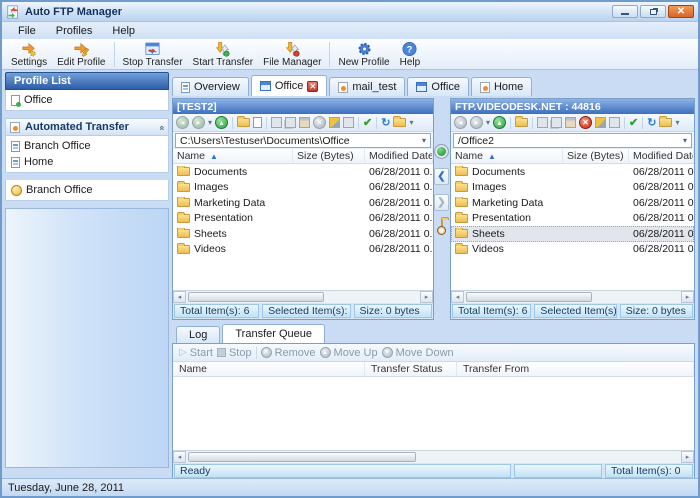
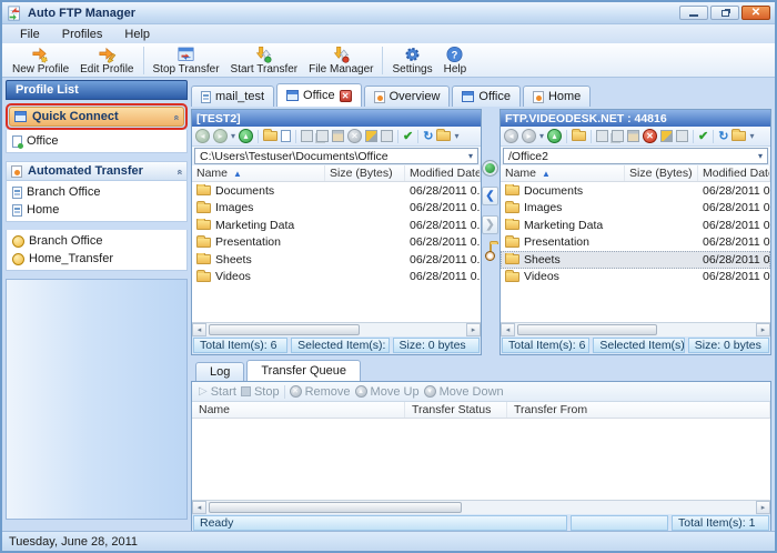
  Auto FTP Manager
  ✕
  File
  Profiles
  Help
- Settings
+ New Profile
  Edit Profile
  Stop Transfer
  Start Transfer
  File Manager
- New Profile
+ Settings
  ?
  Help
  Profile List
+ Quick Connect
  Office
  Automated Transfer
  Branch Office
  Home
  Branch Office
+ Home_Transfer
- Overview
+ mail_test
  Office
  ✕
- mail_test
+ Overview
  Office
  Home
  [TEST2]
  ◂
  ▸
  ▾
  ▴
  ✕
  ✔
  ↻
  ▾
  C:\Users\Testuser\Documents\Office
  ▾
  Name
  ▲
  Size (Bytes)
  Modified Date
  Documents
  06/28/2011 0.
  Images
  06/28/2011 0.
  Marketing Data
  06/28/2011 0.
  Presentation
  06/28/2011 0.
  Sheets
  06/28/2011 0.
  Videos
  06/28/2011 0.
  Total Item(s): 6
  Selected Item(s):
  Size: 0 bytes
  ❮
  ❯
  FTP.VIDEODESK.NET : 44816
  ◂
  ▸
  ▾
  ▴
  ✕
  ✔
  ↻
  ▾
  /Office2
  ▾
  Name
  ▲
  Size (Bytes)
  Modified Dat
  Documents
  06/28/2011 0
  Images
  06/28/2011 0
  Marketing Data
  06/28/2011 0
  Presentation
  06/28/2011 0
  Sheets
  06/28/2011 0
  Videos
  06/28/2011 0
  Total Item(s): 6
  Selected Item(s)
  Size: 0 bytes
  Log
  Transfer Queue
  ▷
  Start
  Stop
  Remove
  Move Up
  Move Down
  Name
  Transfer Status
  Transfer From
  Ready
- Total Item(s): 0
+ Total Item(s): 1
  Tuesday, June 28, 2011
